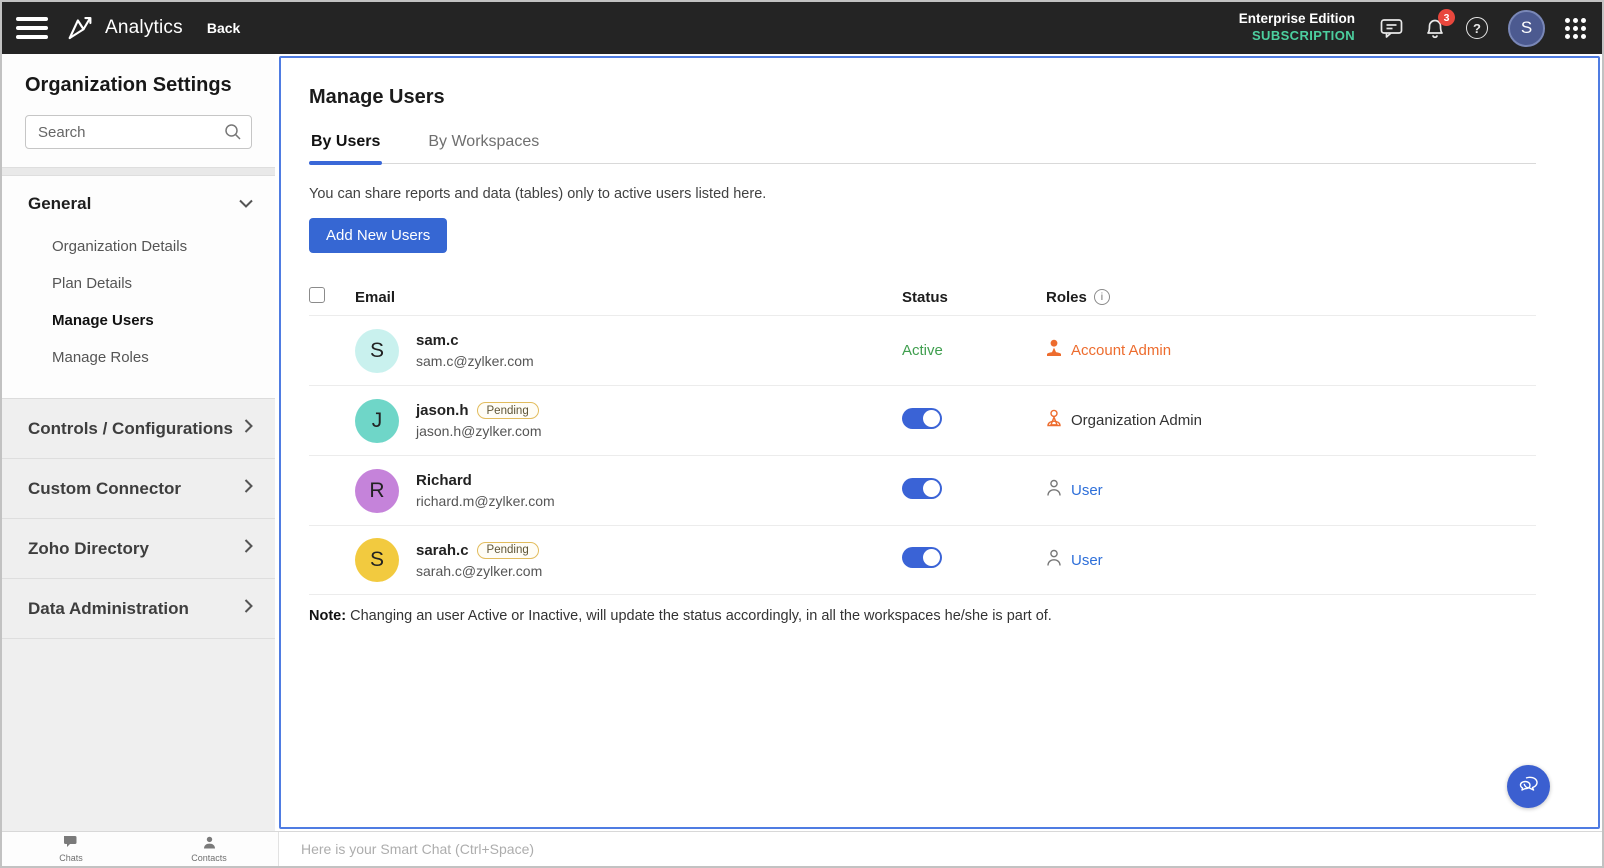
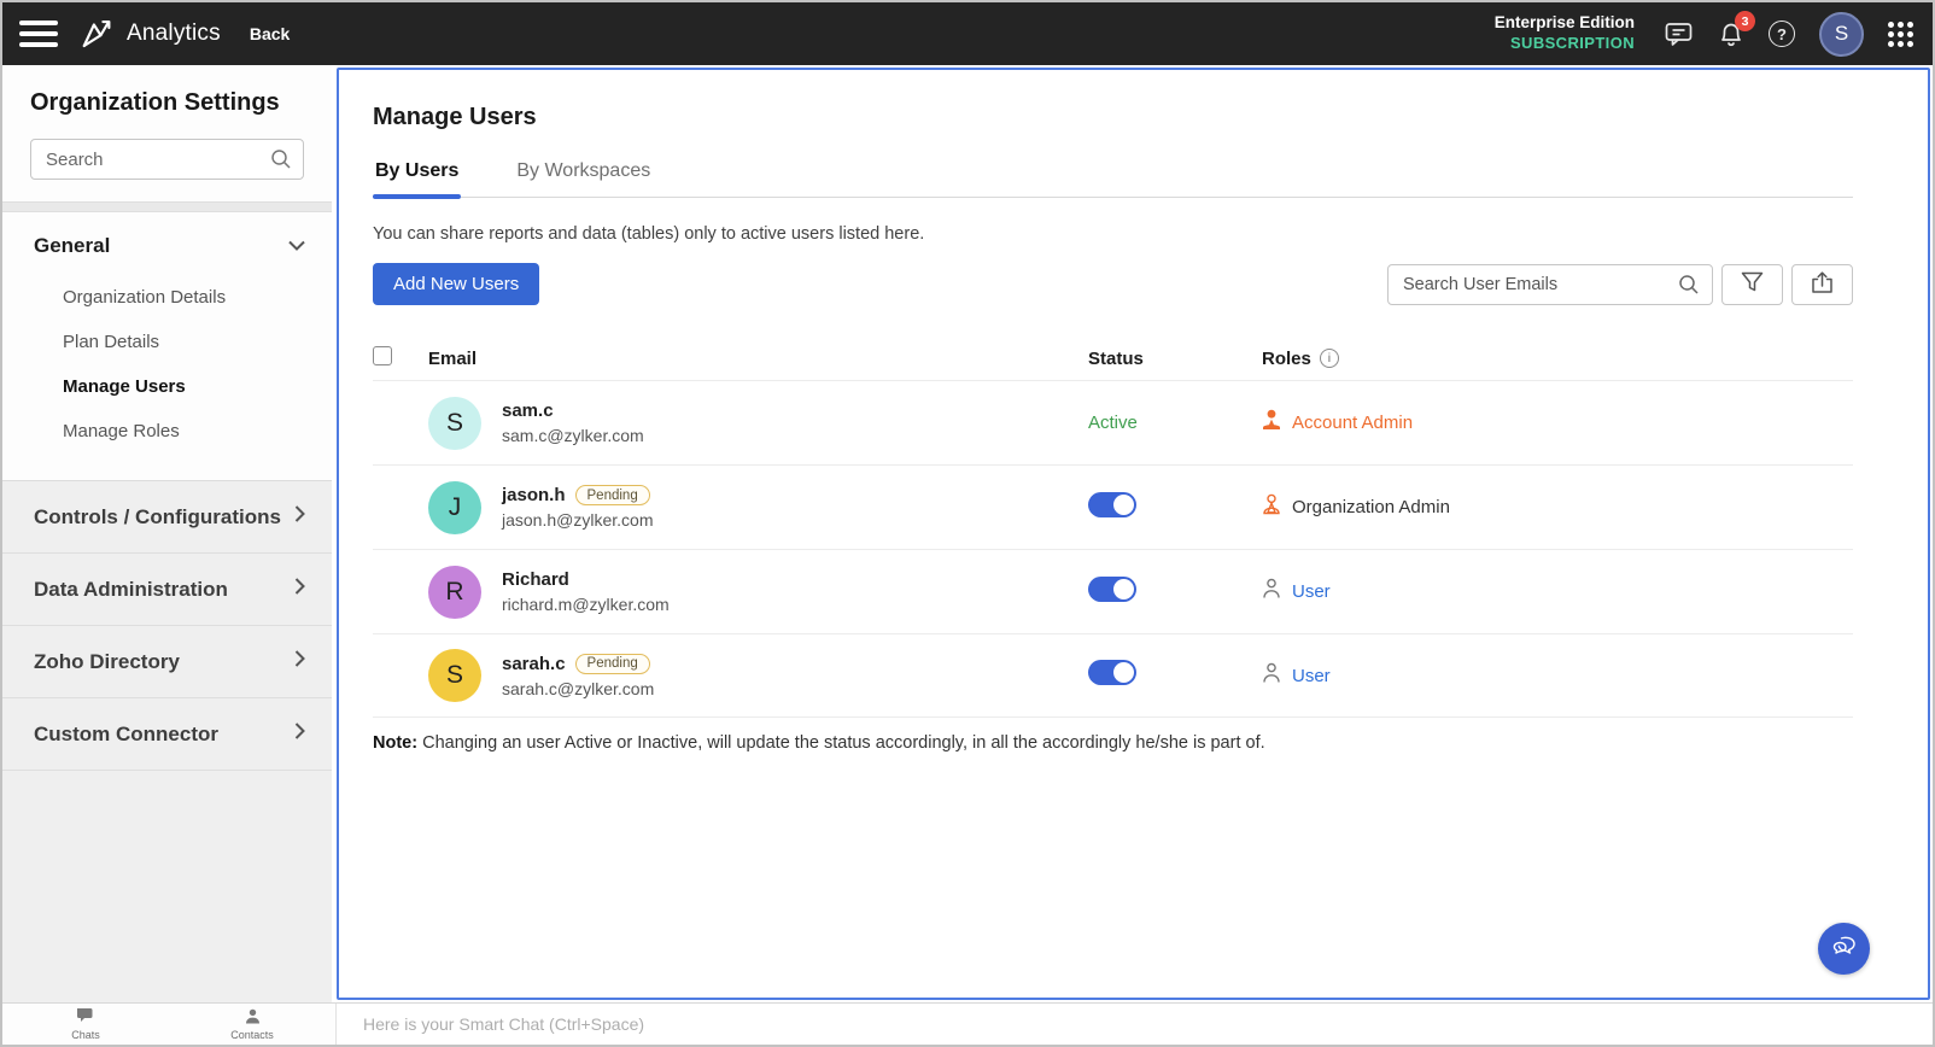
  Analytics
  Back
  Enterprise Edition
  SUBSCRIPTION
  3
  ?
  S
  Organization Settings
  Search
  General
  Organization Details
  Plan Details
  Manage Users
  Manage Roles
  Controls / Configurations
- Custom Connector
+ Data Administration
  Zoho Directory
- Data Administration
+ Custom Connector
  Manage Users
  By Users
  By Workspaces
  You can share reports and data (tables) only to active users listed here.
  Add New Users
+ Search User Emails
  Email
  Status
  Roles
  i
  S
  sam.c
  sam.c@zylker.com
  Active
  Account Admin
  J
  jason.h
  Pending
  jason.h@zylker.com
  Organization Admin
  R
  Richard
  richard.m@zylker.com
  User
  S
  sarah.c
  Pending
  sarah.c@zylker.com
  User
- Note: Changing an user Active or Inactive, will update the status accordingly, in all the workspaces he/she is part of.
+ Note: Changing an user Active or Inactive, will update the status accordingly, in all the accordingly he/she is part of.
  Chats
  Contacts
  Here is your Smart Chat (Ctrl+Space)
